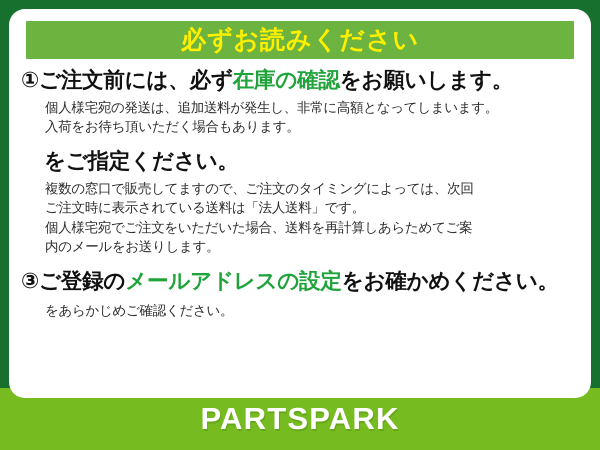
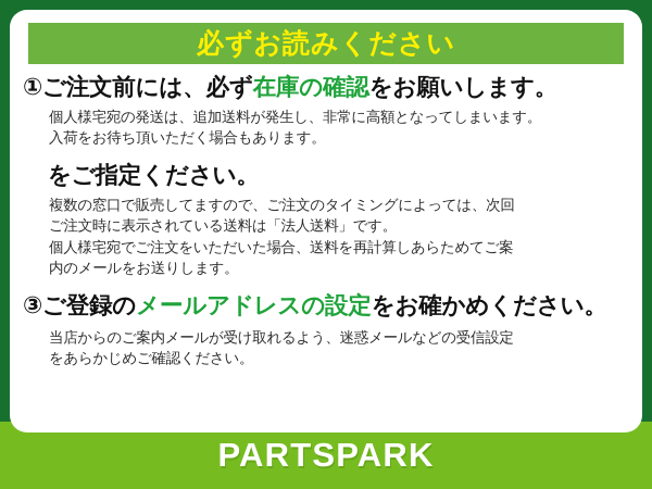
  PARTSPARK
  必ずお読みください
  ①ご注文前には、必ず在庫の確認をお願いします。
  個人様宅宛の発送は、追加送料が発生し、非常に高額となってしまいます。
  入荷をお待ち頂いただく場合もあります。
  をご指定ください。
  複数の窓口で販売してますので、ご注文のタイミングによっては、次回
  ご注文時に表示されている送料は「法人送料」です。
  個人様宅宛でご注文をいただいた場合、送料を再計算しあらためてご案
  内のメールをお送りします。
  ③ご登録のメールアドレスの設定をお確かめください。
+ 当店からのご案内メールが受け取れるよう、迷惑メールなどの受信設定
  をあらかじめご確認ください。
